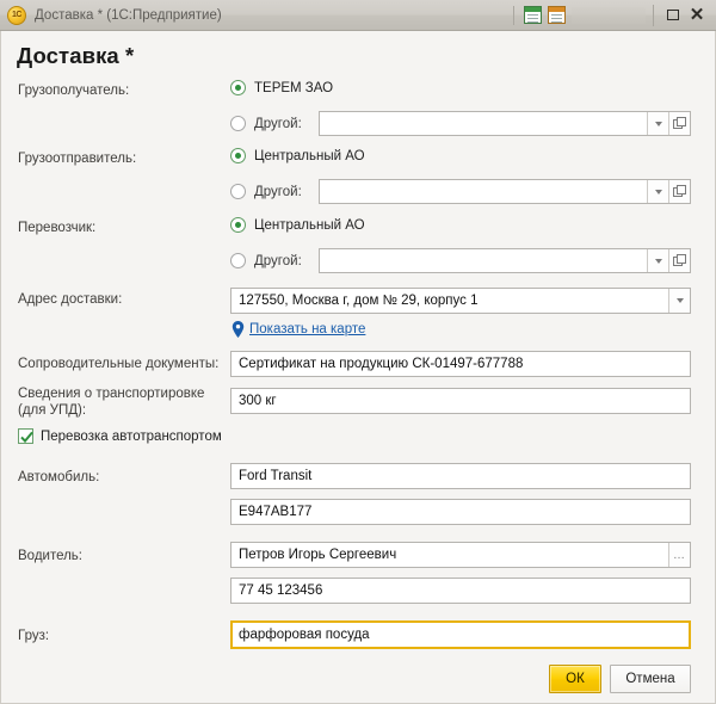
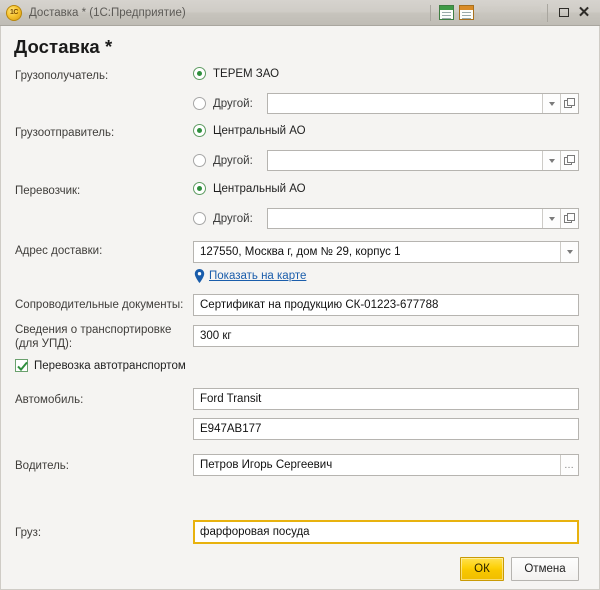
  Доставка * (1С:Предприятие)
  ✕
  Доставка *
  Грузополучатель:
  ТЕРЕМ ЗАО
  Другой:
  Грузоотправитель:
  Центральный АО
  Другой:
  Перевозчик:
  Центральный АО
  Другой:
  Адрес доставки:
  127550, Москва г, дом № 29, корпус 1
  Показать на карте
  Сопроводительные документы:
- Сертификат на продукцию СК-01497-677788
+ Сертификат на продукцию СК-01223-677788
  Сведения о транспортировке
  (для УПД):
  300 кг
  Перевозка автотранспортом
  Автомобиль:
  Ford Transit
  E947AB177
  Водитель:
  Петров Игорь Сергеевич
  …
- 77 45 123456
  Груз:
  фарфоровая посуда
  ОК
  Отмена
